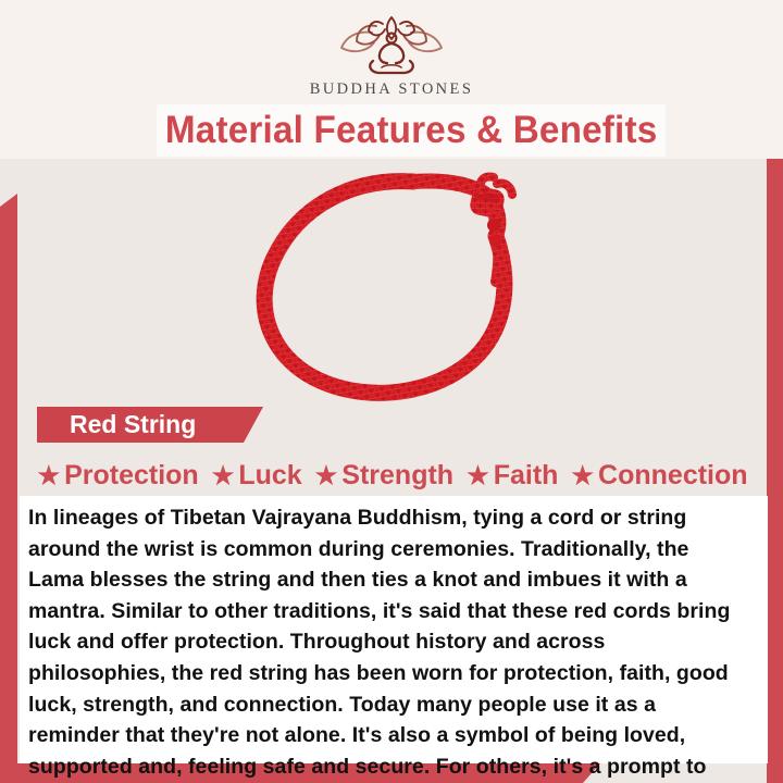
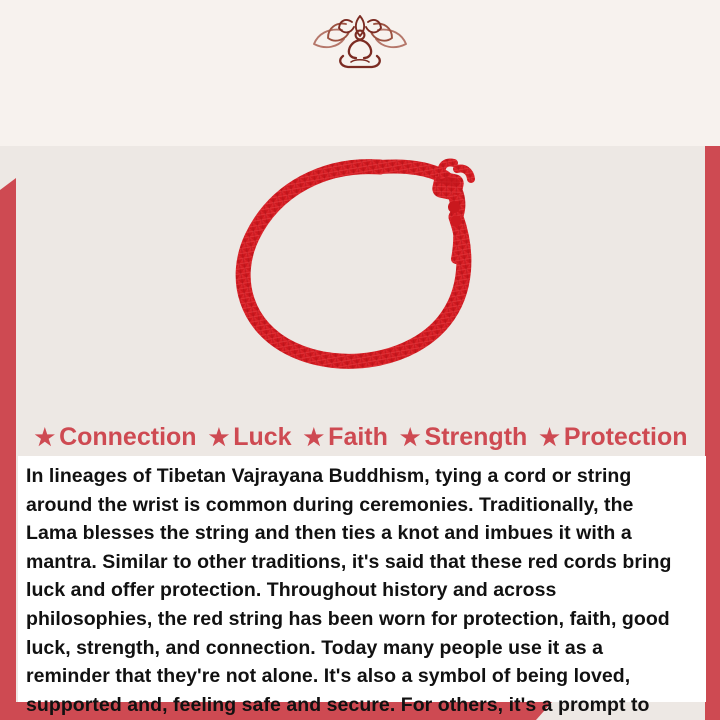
- BUDDHA STONES
- Material Features & Benefits
- Red String
  ★
- Protection
+ Connection
  ★
  Luck
  ★
- Strength
+ Faith
  ★
- Faith
+ Strength
  ★
- Connection
+ Protection
  In lineages of Tibetan Vajrayana Buddhism, tying a cord or string around the wrist is common during ceremonies. Traditionally, the Lama blesses the string and then ties a knot and imbues it with a mantra. Similar to other traditions, it's said that these red cords bring luck and offer protection. Throughout history and across philosophies, the red string has been worn for protection, faith, good luck, strength, and connection. Today many people use it as a reminder that they're not alone. It's also a symbol of being loved, supported and, feeling safe and secure. For others, it's a prompt to
